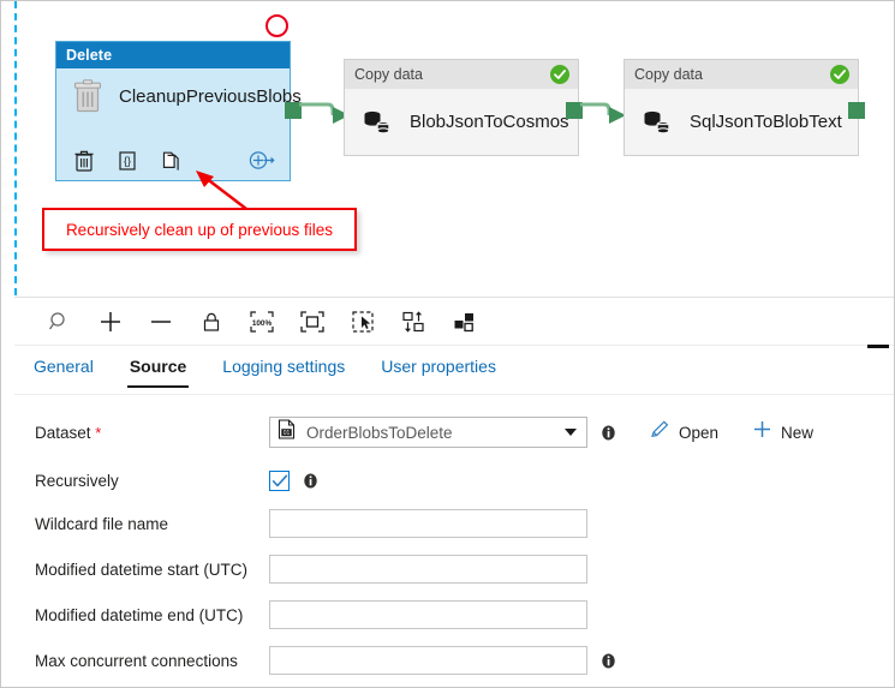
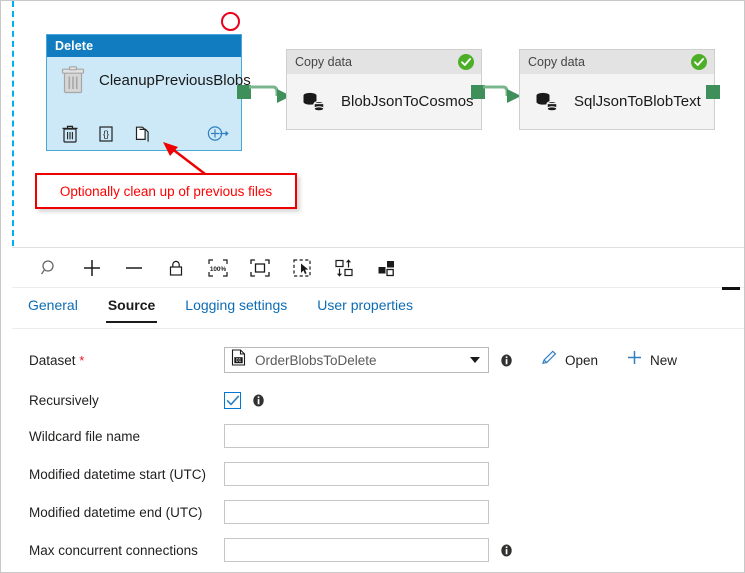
  Delete
  CleanupPreviousBlobs
  {}
  Copy data
  BlobJsonToCosmos
  Copy data
  SqlJsonToBlobText
- Recursively clean up of previous files
+ Optionally clean up of previous files
  General
  Source
  Logging settings
  User properties
  Dataset *
  OrderBlobsToDelete
  Open
  New
  Recursively
  Wildcard file name
  Modified datetime start (UTC)
  Modified datetime end (UTC)
  Max concurrent connections
